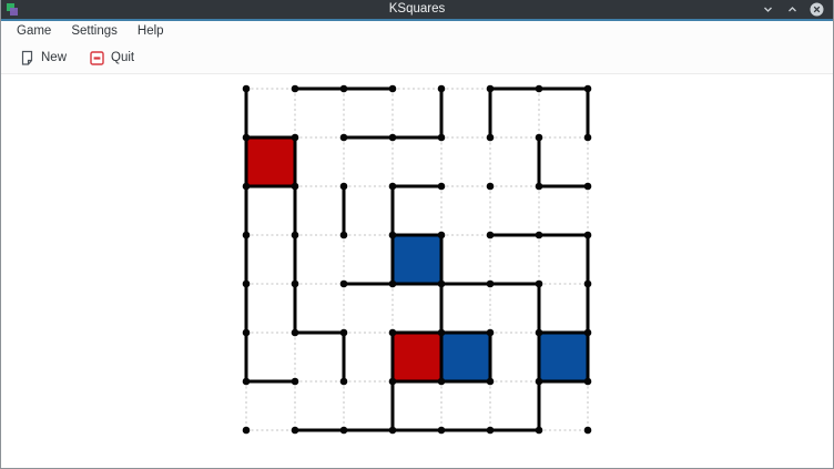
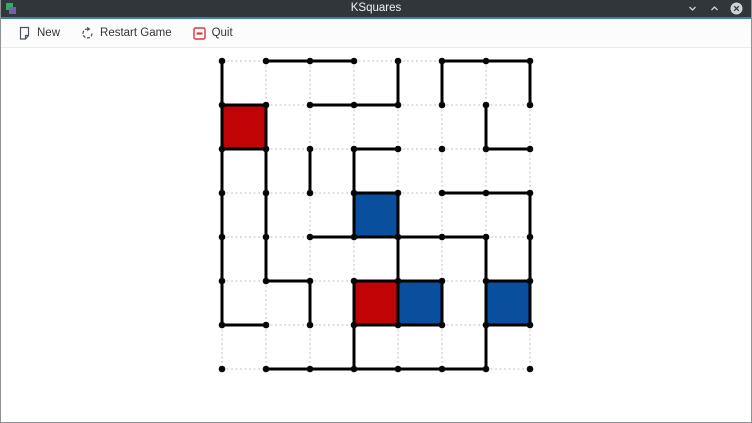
  KSquares
- Game
- Settings
- Help
  New
+ Restart Game
  Quit
